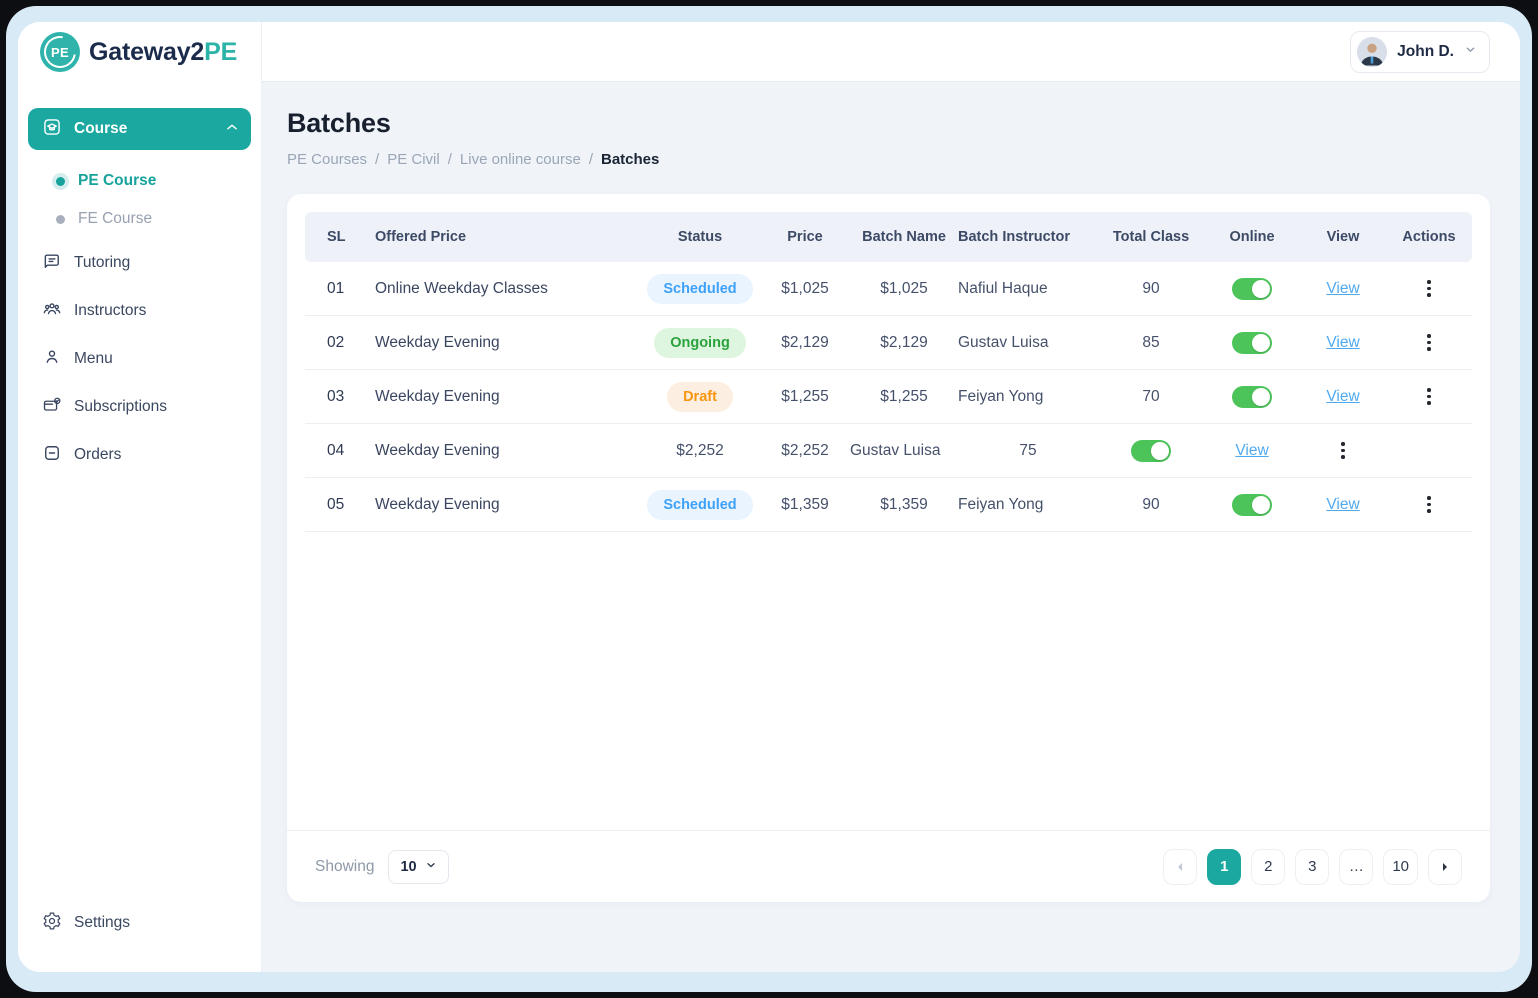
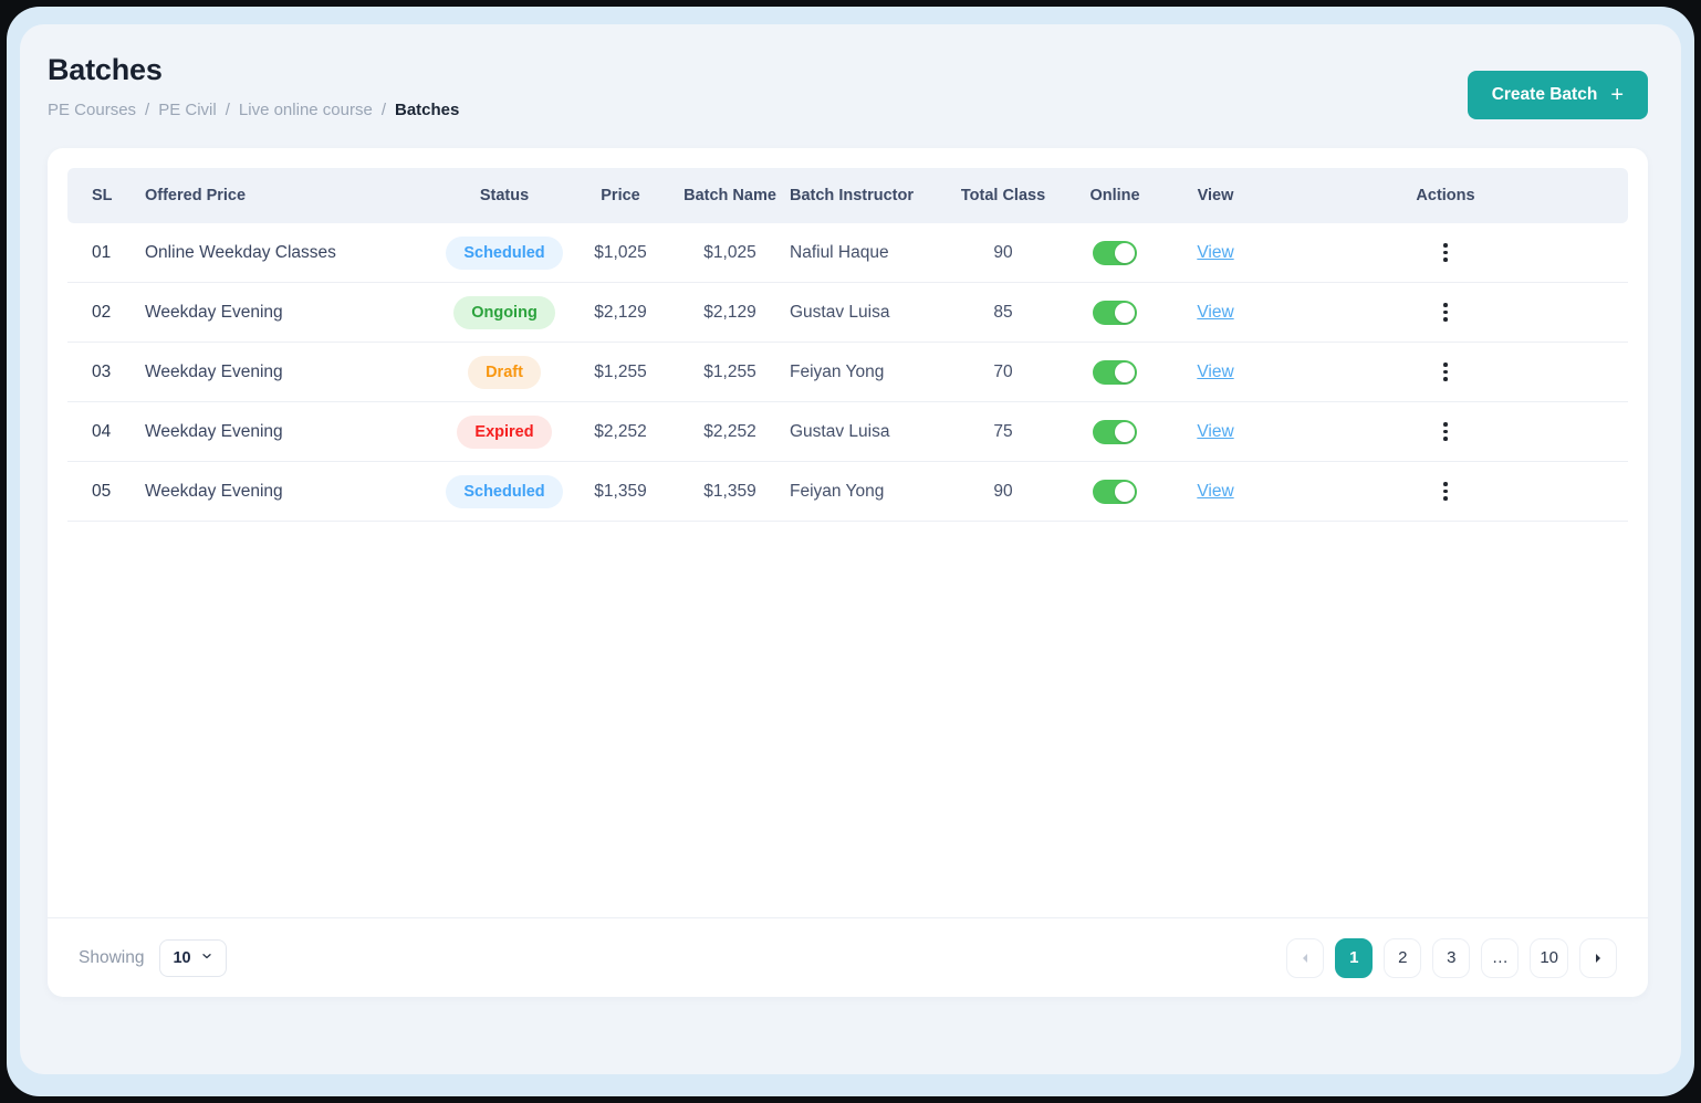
- PE
- Gateway2PE
- Course
- PE Course
- FE Course
- Tutoring
- Instructors
- Menu
- Subscriptions
- Orders
- Settings
- John D.
  Batches
  PE Courses
  /
  PE Civil
  /
  Live online course
  /
  Batches
+ Create Batch
+ +
  SL
  Offered Price
  Status
  Price
  Batch Name
  Batch Instructor
  Total Class
  Online
  View
  Actions
  01
  Online Weekday Classes
  Scheduled
  $1,025
  $1,025
  Nafiul Haque
  90
  View
  02
  Weekday Evening
  Ongoing
  $2,129
  $2,129
  Gustav Luisa
  85
  View
  03
  Weekday Evening
  Draft
  $1,255
  $1,255
  Feiyan Yong
  70
  View
  04
  Weekday Evening
+ Expired
  $2,252
  $2,252
  Gustav Luisa
  75
  View
  05
  Weekday Evening
  Scheduled
  $1,359
  $1,359
  Feiyan Yong
  90
  View
  Showing
  10
  1
  2
  3
  …
  10
